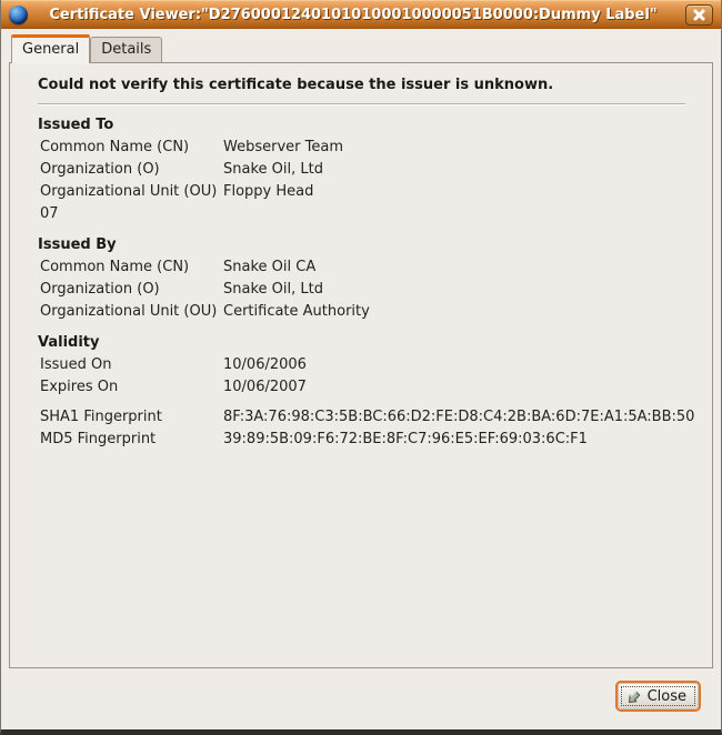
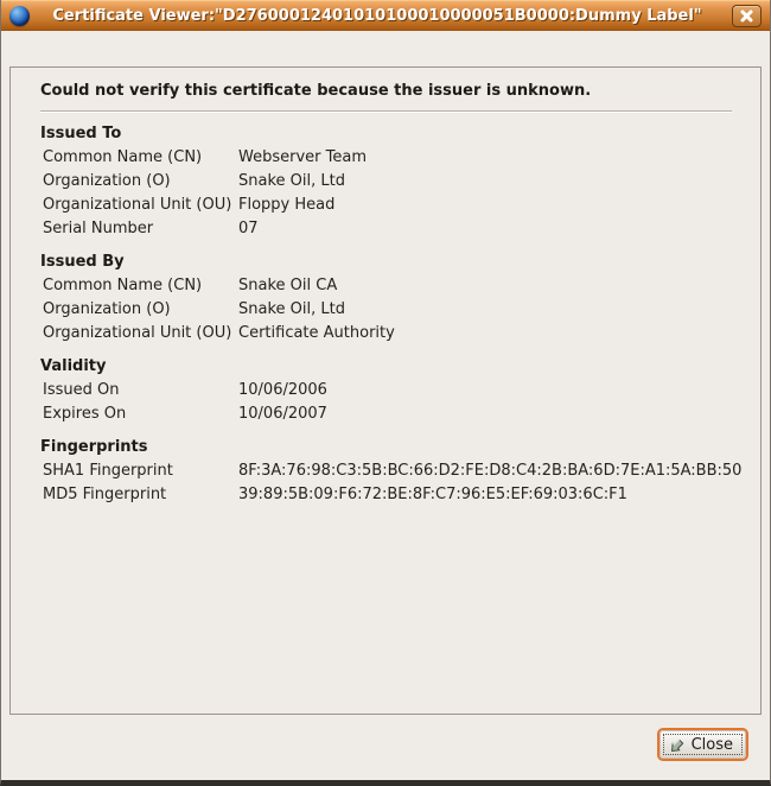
  Certificate Viewer:"D27600012401010100010000051B0000:Dummy Label"
- General
- Details
  Could not verify this certificate because the issuer is unknown.
  Issued To
  Common Name (CN)
  Webserver Team
  Organization (O)
  Snake Oil, Ltd
  Organizational Unit (OU)
  Floppy Head
+ Serial Number
  07
  Issued By
  Common Name (CN)
  Snake Oil CA
  Organization (O)
  Snake Oil, Ltd
  Organizational Unit (OU)
  Certificate Authority
  Validity
  Issued On
  10/06/2006
  Expires On
  10/06/2007
+ Fingerprints
  SHA1 Fingerprint
  8F:3A:76:98:C3:5B:BC:66:D2:FE:D8:C4:2B:BA:6D:7E:A1:5A:BB:50
  MD5 Fingerprint
  39:89:5B:09:F6:72:BE:8F:C7:96:E5:EF:69:03:6C:F1
  Close
